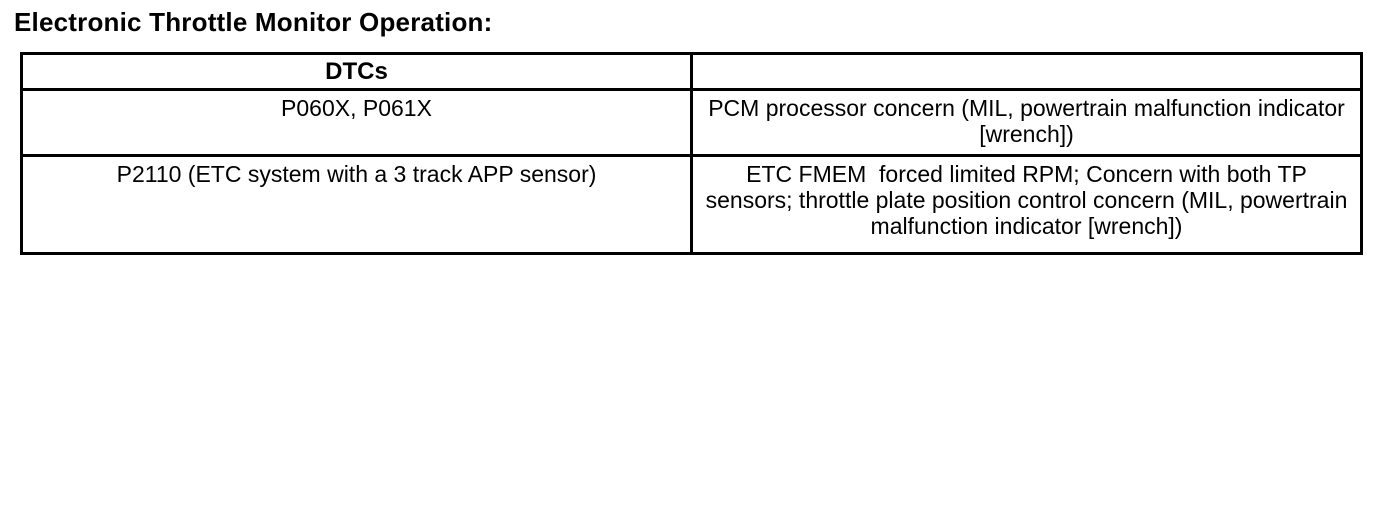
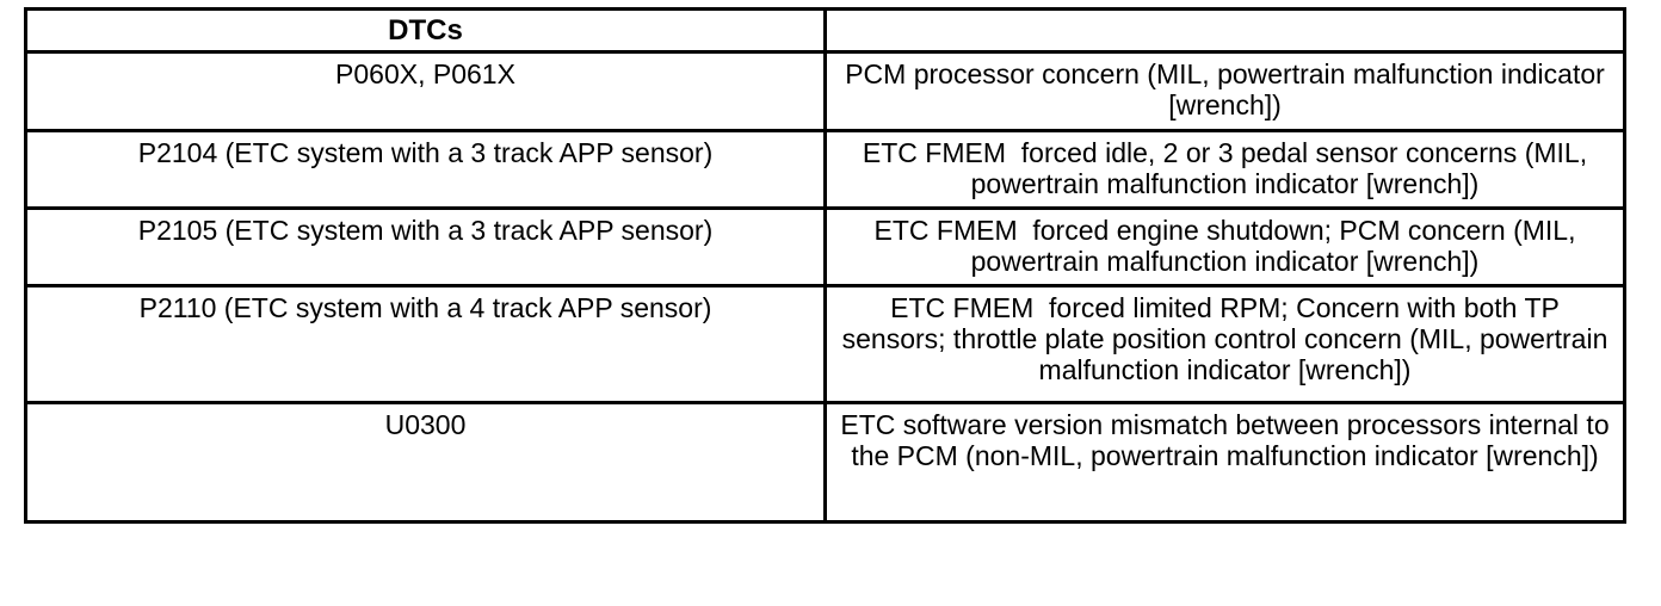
- Electronic Throttle Monitor Operation:
  DTCs
  P060X, P061X	PCM processor concern (MIL, powertrain malfunction indicator [wrench])
+ P2104 (ETC system with a 3 track APP sensor)	ETC FMEM forced idle, 2 or 3 pedal sensor concerns (MIL, powertrain malfunction indicator [wrench])
+ P2105 (ETC system with a 3 track APP sensor)	ETC FMEM forced engine shutdown; PCM concern (MIL, powertrain malfunction indicator [wrench])
- P2110 (ETC system with a 3 track APP sensor)	ETC FMEM forced limited RPM; Concern with both TP sensors; throttle plate position control concern (MIL, powertrain malfunction indicator [wrench])
+ P2110 (ETC system with a 4 track APP sensor)	ETC FMEM forced limited RPM; Concern with both TP sensors; throttle plate position control concern (MIL, powertrain malfunction indicator [wrench])
+ U0300	ETC software version mismatch between processors internal to the PCM (non-MIL, powertrain malfunction indicator [wrench])
